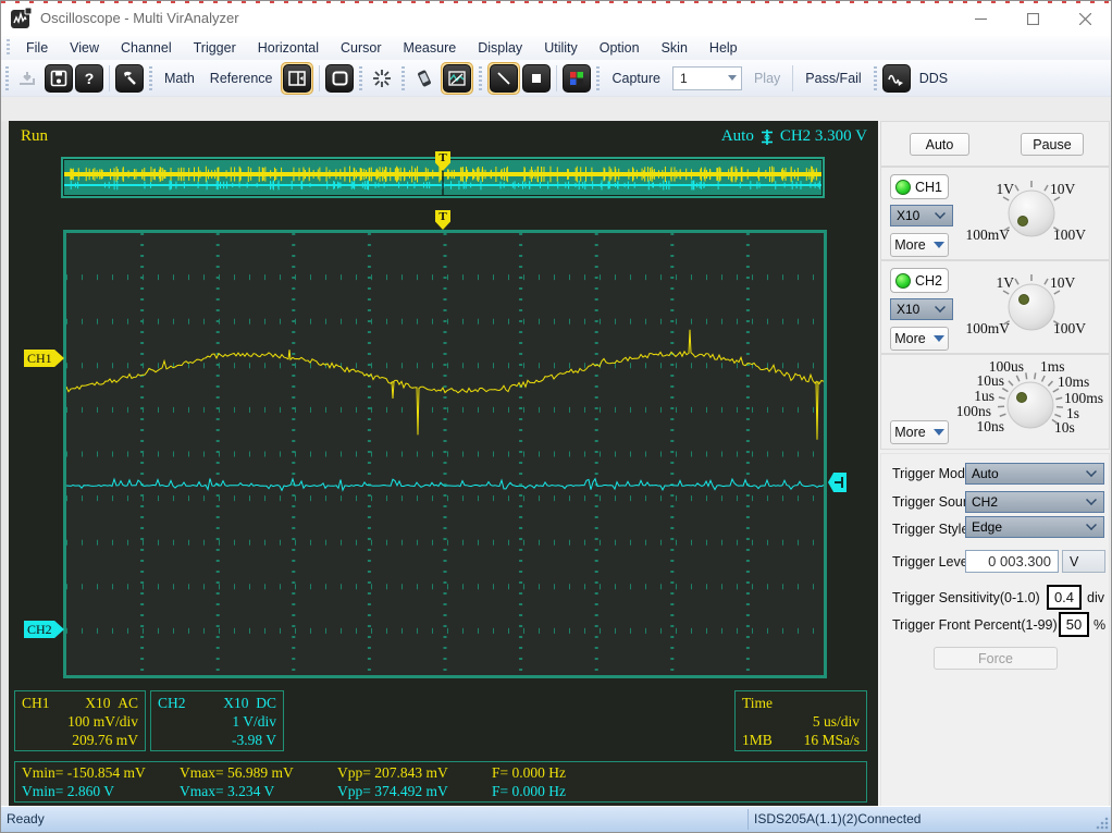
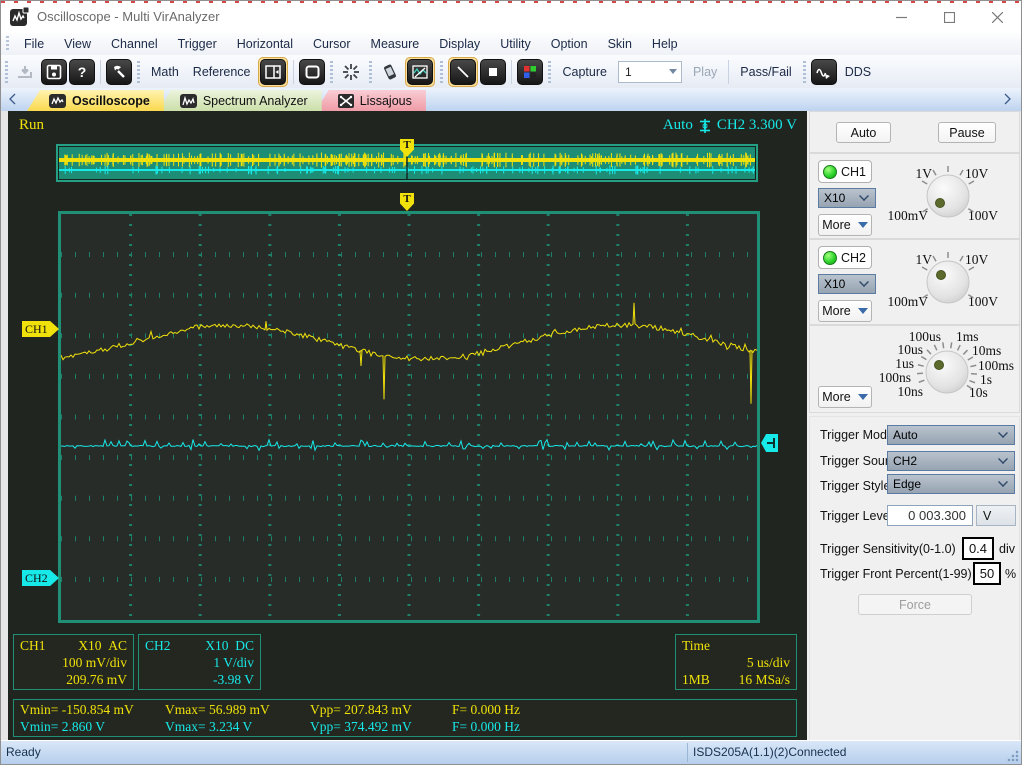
  Oscilloscope - Multi VirAnalyzer
  File
  View
  Channel
  Trigger
  Horizontal
  Cursor
  Measure
  Display
  Utility
  Option
  Skin
  Help
  ?
  Math
  Reference
  Capture
  1
  Play
  Pass/Fail
  DDS
+ Oscilloscope
+ Spectrum Analyzer
+ Lissajous
  Run
  Auto
  CH2 3.300 V
  T
  T
  CH1
  CH2
  CH1
  X10 AC
  100 mV/div
  209.76 mV
  CH2
  X10 DC
  1 V/div
  -3.98 V
  Time
  5 us/div
  1MB
  16 MSa/s
  Vmin= -150.854 mV
  Vmax= 56.989 mV
  Vpp= 207.843 mV
  F= 0.000 Hz
  Vmin= 2.860 V
  Vmax= 3.234 V
  Vpp= 374.492 mV
  F= 0.000 Hz
  Auto
  Pause
  CH1
  X10
  More
  1V
  10V
  100mV
  100V
  CH2
  X10
  More
  1V
  10V
  100mV
  100V
  More
  100us
  1ms
  10us
  10ms
  1us
  100ms
  100ns
  1s
  10ns
  10s
  Trigger Mod
  Auto
  Trigger Sou
  CH2
  Trigger Styl
  Edge
  Trigger Lev
  0 003.300
  V
  Trigger Sensitivity(0-1.0)
  0.4
  div
  Trigger Front Percent(1-99)
  50
  %
  Force
  Ready
  ISDS205A(1.1)(2)Connected
